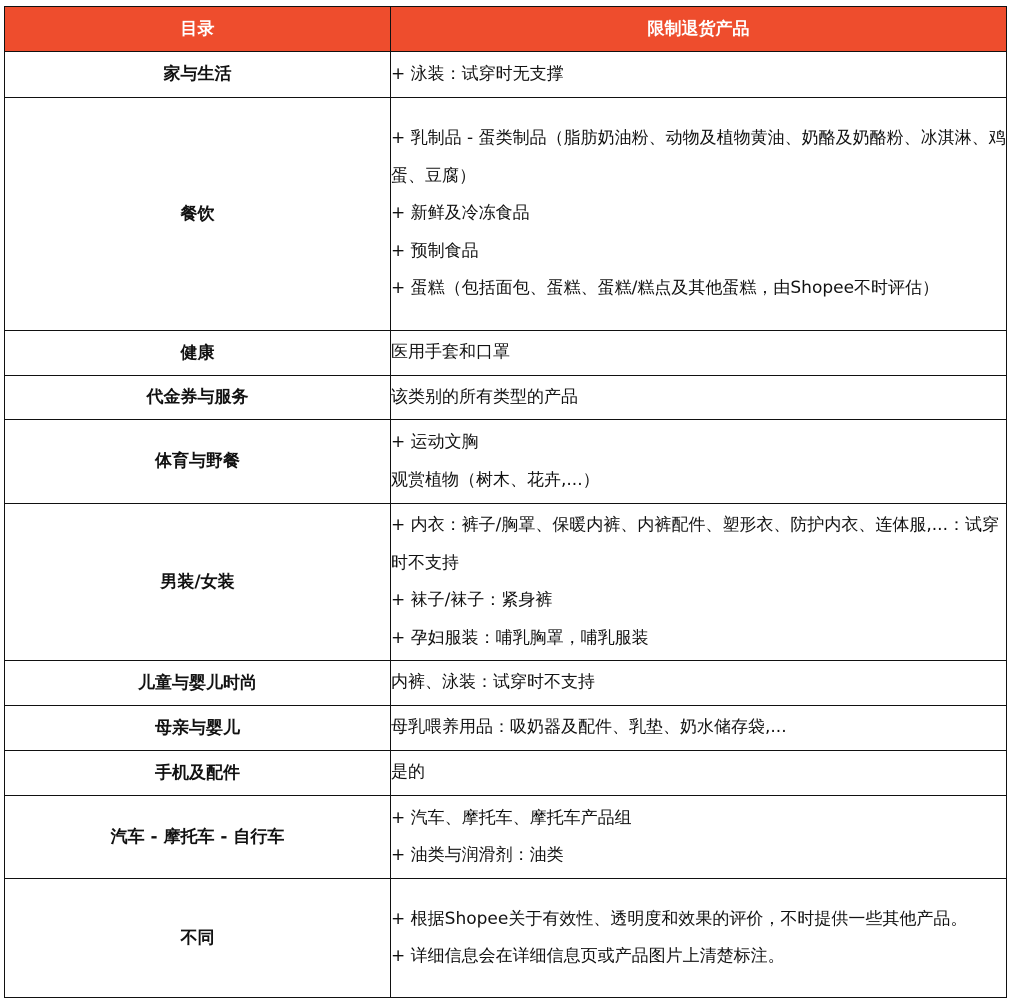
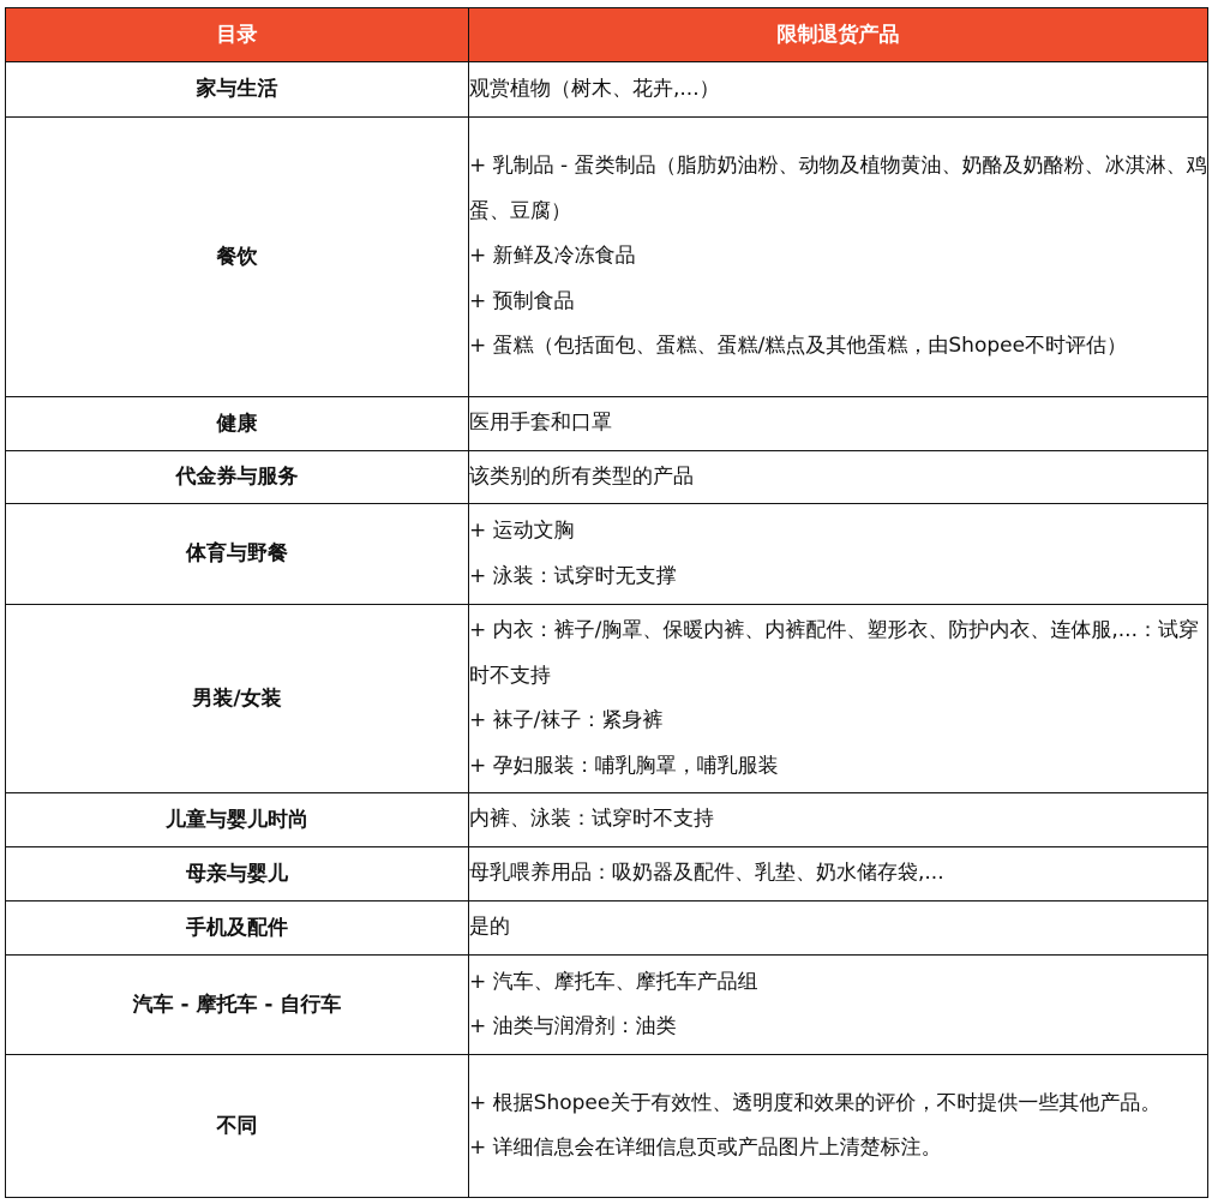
  目录	限制退货产品
- 家与生活	+ 泳装：试穿时无支撑
+ 家与生活	观赏植物（树木、花卉,...）
  餐饮	+ 乳制品 - 蛋类制品（脂肪奶油粉、动物及植物黄油、奶酪及奶酪粉、冰淇淋、鸡蛋、豆腐）+ 新鲜及冷冻食品+ 预制食品+ 蛋糕（包括面包、蛋糕、蛋糕/糕点及其他蛋糕，由Shopee不时评估）
  健康	医用手套和口罩
  代金券与服务	该类别的所有类型的产品
- 体育与野餐	+ 运动文胸观赏植物（树木、花卉,...）
+ 体育与野餐	+ 运动文胸+ 泳装：试穿时无支撑
  男装/女装	+ 内衣：裤子/胸罩、保暖内裤、内裤配件、塑形衣、防护内衣、连体服,...：试穿时不支持+ 袜子/袜子：紧身裤+ 孕妇服装：哺乳胸罩，哺乳服装
  儿童与婴儿时尚	内裤、泳装：试穿时不支持
  母亲与婴儿	母乳喂养用品：吸奶器及配件、乳垫、奶水储存袋,...
  手机及配件	是的
  汽车 - 摩托车 - 自行车	+ 汽车、摩托车、摩托车产品组+ 油类与润滑剂：油类
  不同	+ 根据Shopee关于有效性、透明度和效果的评价，不时提供一些其他产品。+ 详细信息会在详细信息页或产品图片上清楚标注。
